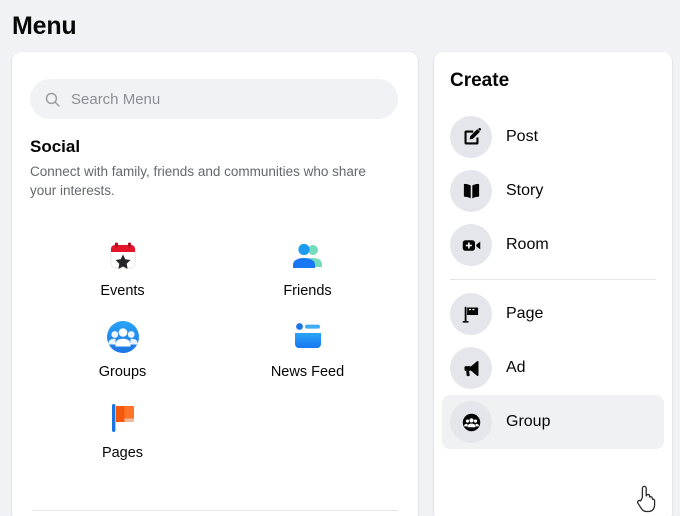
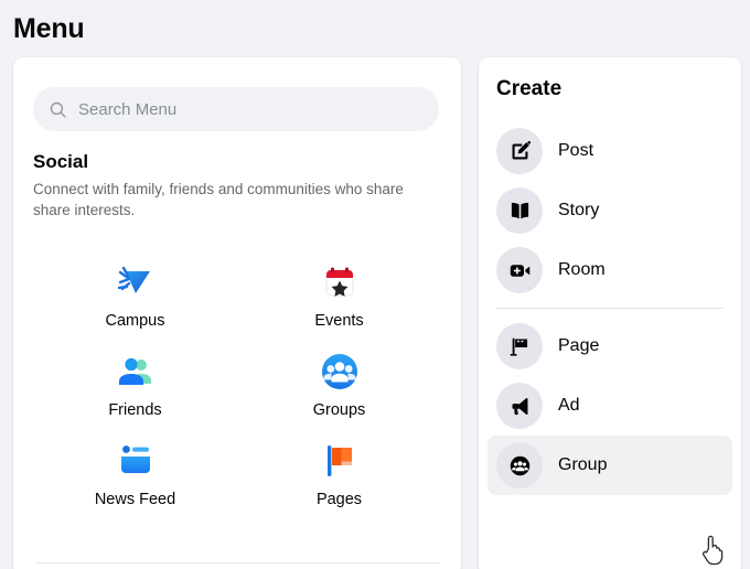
  Menu
  Search Menu
  Social
- Connect with family, friends and communities who share your interests.
+ Connect with family, friends and communities who share share interests.
+ Campus
  Events
  Friends
  Groups
  News Feed
  Pages
  Create
  Post
  Story
  Room
  Page
  Ad
  Group
